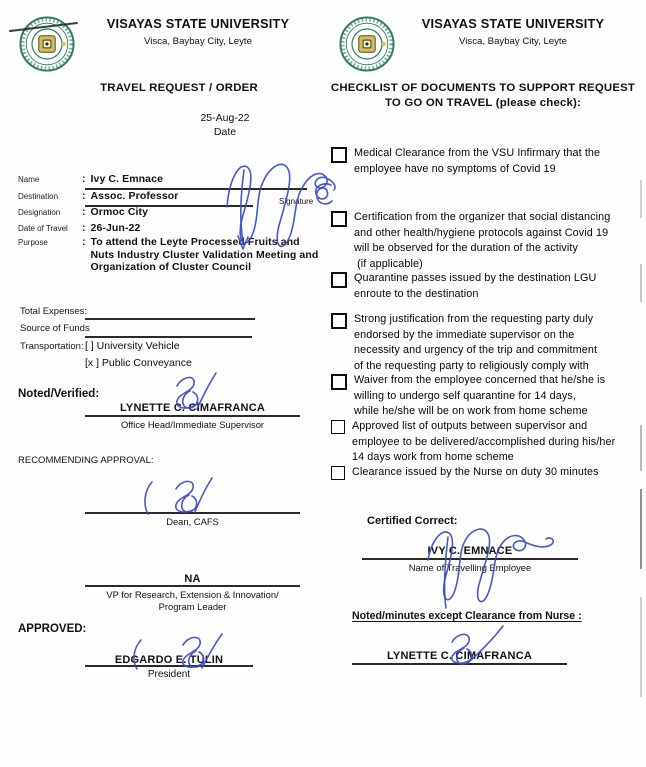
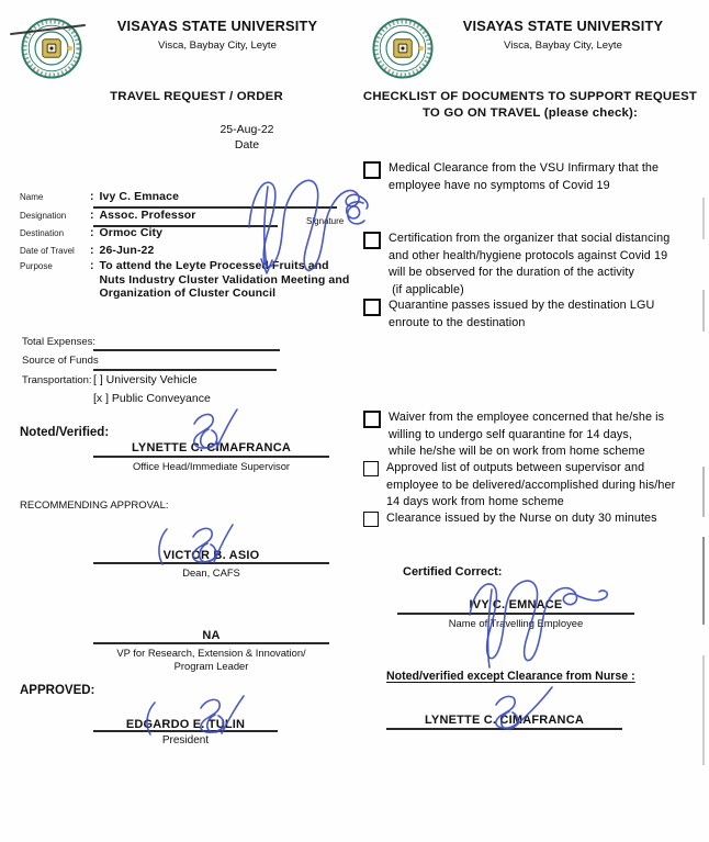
  VISAYAS STATE UNIVERSITY
  Visca, Baybay City, Leyte
  TRAVEL REQUEST / ORDER
  25-Aug-22
  Date
  Name
  :
  Ivy C. Emnace
- Destination
+ Designation
  :
  Assoc. Professor
- Designation
+ Destination
  :
  Ormoc City
  Date of Travel
  :
  26-Jun-22
  Purpose
  :
  To attend the Leyte Processe Fruits and
  Nuts Industry Cluster Validation Meeting and
  Organization of Cluster Council
  Sgnture
  Total Expenses:
  Source of Funds
  Transportation:
  [ ] University Vehicle
  [x ] Public Conveyance
  Noted/Verified:
  LYNETTE CMAFRANCA
  Office Head/Immediate Supervisor
  RECOMMENDING APPROVAL:
+ VICTOR B. ASIO
  Dean, CAFS
  NA
  VP for Research, Extension & Innovation/
  Program Leader
  APPROVED:
  EDGARDO E. TULIN
  President
  VISAYAS STATE UNIVERSITY
  Visca, Baybay City, Leyte
  CHECKLIST OF DOCUMENTS TO SUPPORT REQUEST
  TO GO ON TRAVEL (please check):
  Medical Clearance from the VSU Infirmary that the
  employee have no symptoms of Covid 19
  Certification from the organizer that social distancing
  and other health/hygiene protocols against Covid 19
  will be observed for the duration of the activity
  (if applicable)
  Quarantine passes issued by the destination LGU
  enroute to the destination
- Strong justification from the requesting party duly
- endorsed by the immediate supervisor on the
- necessity and urgency of the trip and commitment
- of the requesting party to religiously comply with
  Waiver from the employee concerned that he/she is
  willing to undergo self quarantine for 14 days,
  while he/she will be on work from home scheme
  Approved list of outputs between supervisor and
  employee to be delivered/accomplished during his/her
  14 days work from home scheme
  Clearance issued by the Nurse on duty 30 minutes
  Certified Correct:
  IVY C. EMNACE
  Name of Travellin Employee
- Noted/minutes except Clearance from Nurse :
+ Noted/verified except Clearance from Nurse :
  LYNETTE C. CIAFRANCA
